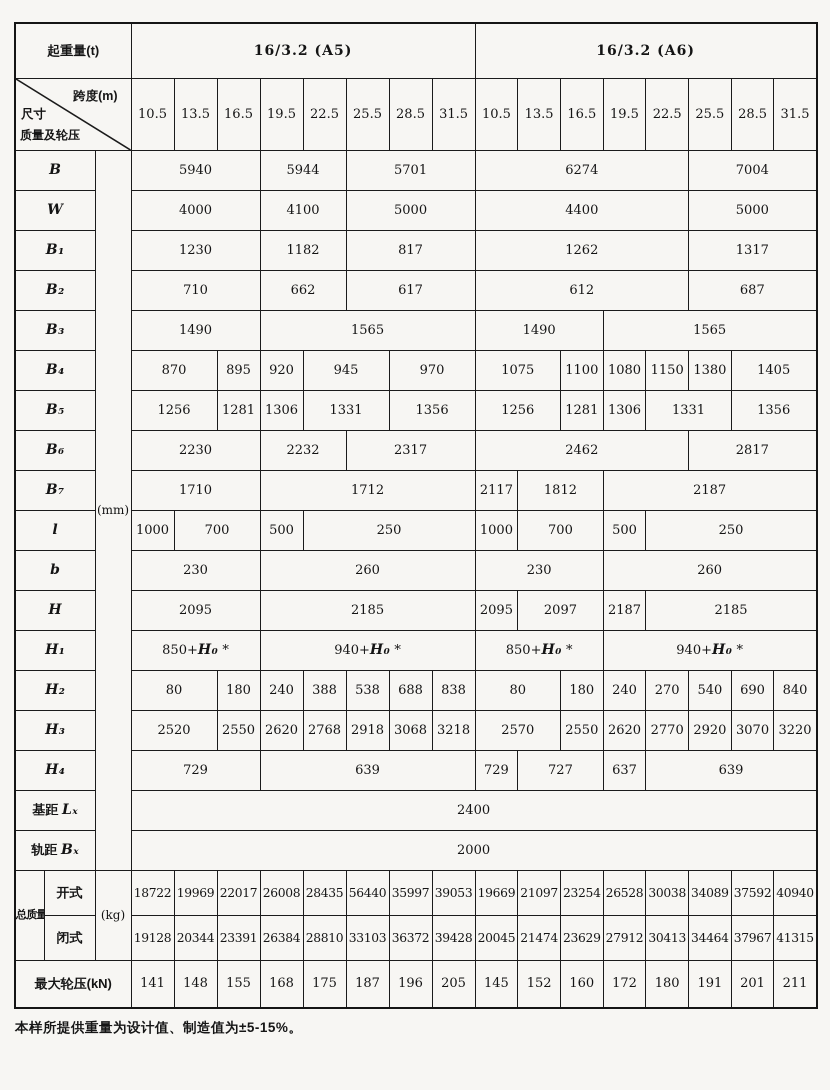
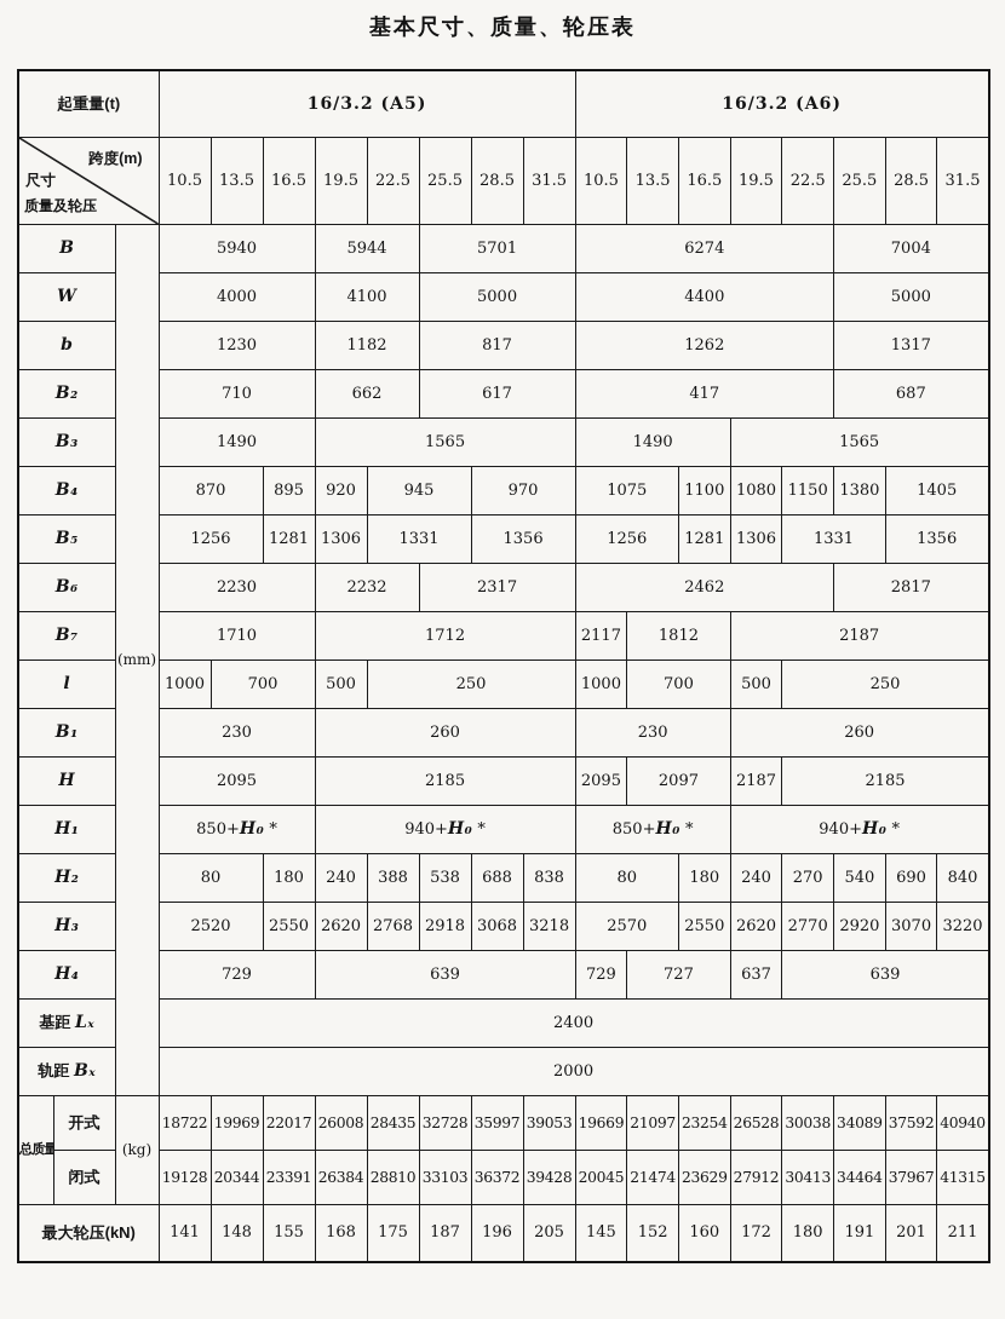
+ 基本尺寸、质量、轮压表
  起重量(t)	16/3.2 (A5)	16/3.2 (A6)
  跨度(m)尺寸质量及轮压	10.5	13.5	16.5	19.5	22.5	25.5	28.5	31.5	10.5	13.5	16.5	19.5	22.5	25.5	28.5	31.5
  B	(mm)	5940	5944	5701	6274	7004
  W	4000	4100	5000	4400	5000
- B₁	1230	1182	817	1262	1317
+ b	1230	1182	817	1262	1317
- B₂	710	662	617	612	687
+ B₂	710	662	617	417	687
  B₃	1490	1565	1490	1565
  B₄	870	895	920	945	970	1075	1100	1080	1150	1380	1405
  B₅	1256	1281	1306	1331	1356	1256	1281	1306	1331	1356
  B₆	2230	2232	2317	2462	2817
  B₇	1710	1712	2117	1812	2187
  l	1000	700	500	250	1000	700	500	250
- b	230	260	230	260
+ B₁	230	260	230	260
  H	2095	2185	2095	2097	2187	2185
  H₁	850+H₀ *	940+H₀ *	850+H₀ *	940+H₀ *
  H₂	80	180	240	388	538	688	838	80	180	240	270	540	690	840
  H₃	2520	2550	2620	2768	2918	3068	3218	2570	2550	2620	2770	2920	3070	3220
  H₄	729	639	729	727	637	639
  基距 Lₓ	2400
  轨距 Bₓ	2000
- 总质量	开式	(kg)	18722	19969	22017	26008	28435	56440	35997	39053	19669	21097	23254	26528	30038	34089	37592	40940
+ 总质量	开式	(kg)	18722	19969	22017	26008	28435	32728	35997	39053	19669	21097	23254	26528	30038	34089	37592	40940
  闭式	19128	20344	23391	26384	28810	33103	36372	39428	20045	21474	23629	27912	30413	34464	37967	41315
  最大轮压(kN)	141	148	155	168	175	187	196	205	145	152	160	172	180	191	201	211
- 本样所提供重量为设计值、制造值为±5-15%。
